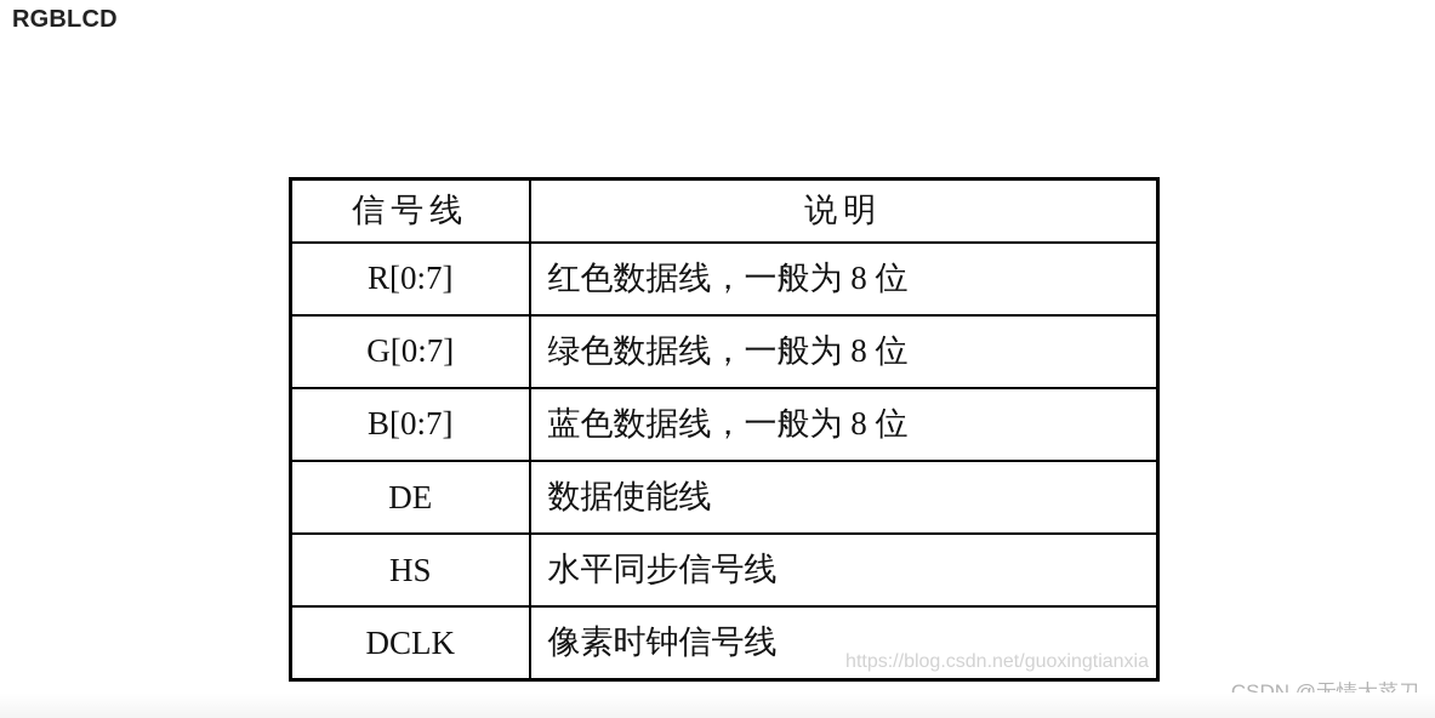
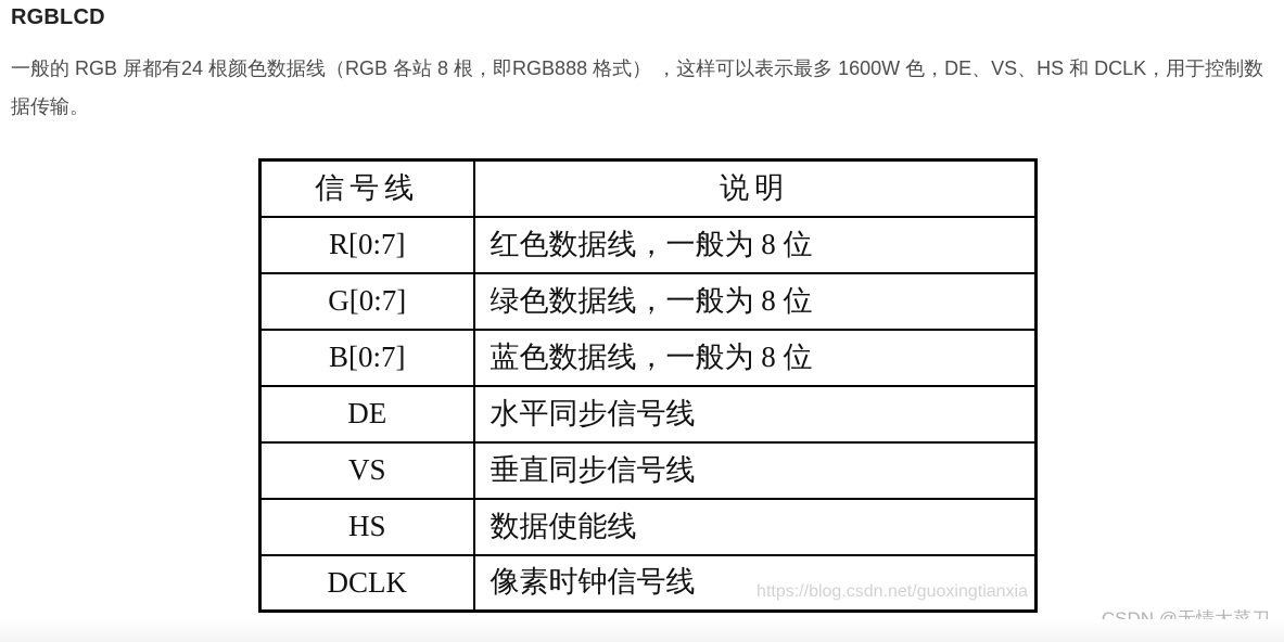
  RGBLCD
+ 一般的 RGB 屏都有24 根颜色数据线（RGB 各站 8 根，即RGB888 格式） ，这样可以表示最多 1600W 色，DE、VS、HS 和 DCLK，用于控制数据传输。
  https://blog.csdn.net/guoxingtianxia
  信号线	说明
  R[0:7]	红色数据线，一般为 8 位
  G[0:7]	绿色数据线，一般为 8 位
  B[0:7]	蓝色数据线，一般为 8 位
- DE	数据使能线
+ DE	水平同步信号线
+ VS	垂直同步信号线
- HS	水平同步信号线
+ HS	数据使能线
  DCLK	像素时钟信号线
